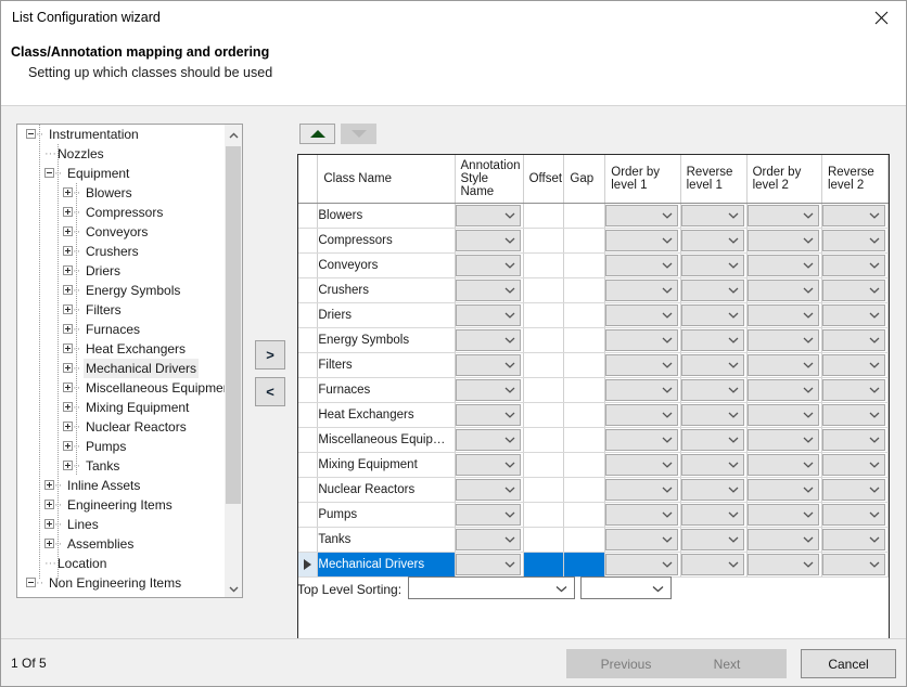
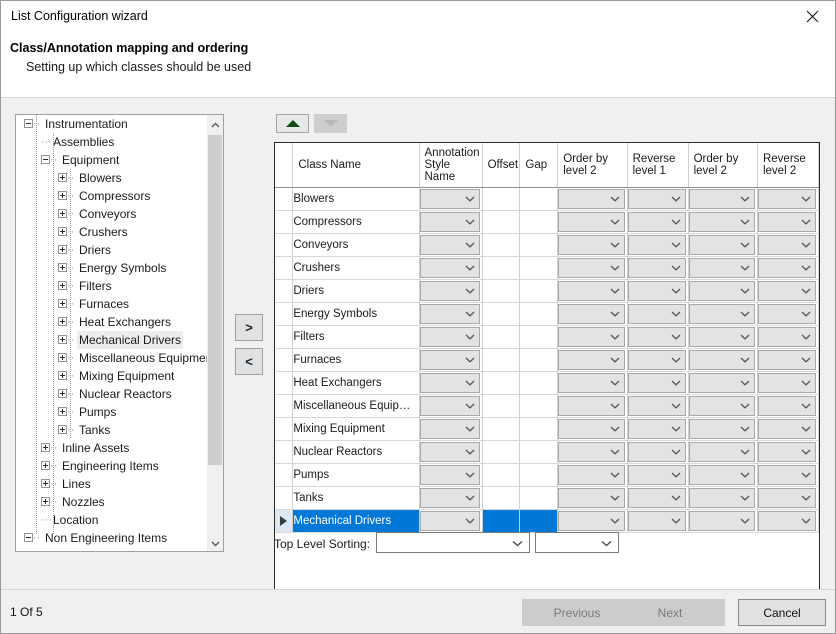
  List Configuration wizard
  Class/Annotation mapping and ordering
  Setting up which classes should be used
  ·· Instrumentation
- ···Nozzles
+ ···Assemblies
  ·· Equipment
  ·· Blowers
  ·· Compressors
  ·· Conveyors
  ·· Crushers
  ·· Driers
  ·· Energy Symbols
  ·· Filters
  ·· Furnaces
  ·· Heat Exchangers
  ·· Mechanical Drivers
  ·· Miscellaneous Equipme
  ·· Mixing Equipment
  ·· Nuclear Reactors
  ·· Pumps
  ·· Tanks
  ·· Inline Assets
  ·· Engineering Items
  ·· Lines
- ·· Assemblies
+ ·· Nozzles
  ···Location
  ·· Non Engineering Items
  >
  <
- 	Class Name	Annotation Style Name	Offset	Gap	Order by level 1	Reverse level 1	Order by level 2	Reverse level 2
+ 	Class Name	Annotation Style Name	Offset	Gap	Order by level 2	Reverse level 1	Order by level 2	Reverse level 2
  	Blowers
  	Compressors
  	Conveyors
  	Crushers
  	Driers
  	Energy Symbols
  	Filters
  	Furnaces
  	Heat Exchangers
  	Miscellaneous Equip…
  	Mixing Equipment
  	Nuclear Reactors
  	Pumps
  	Tanks
  	Mechanical Drivers
  Top Level Sorting:
  1 Of 5
  Previous
  Next
  Cancel
